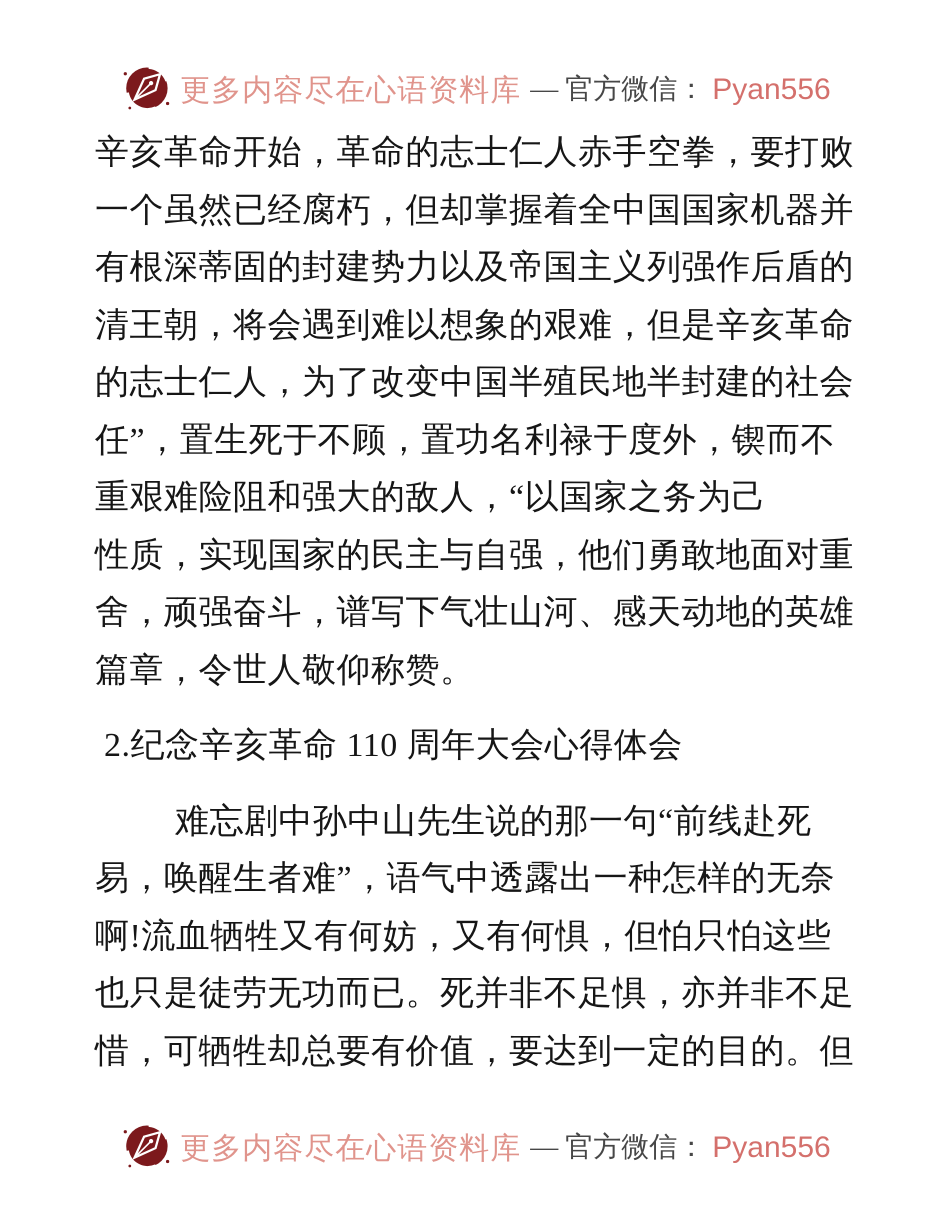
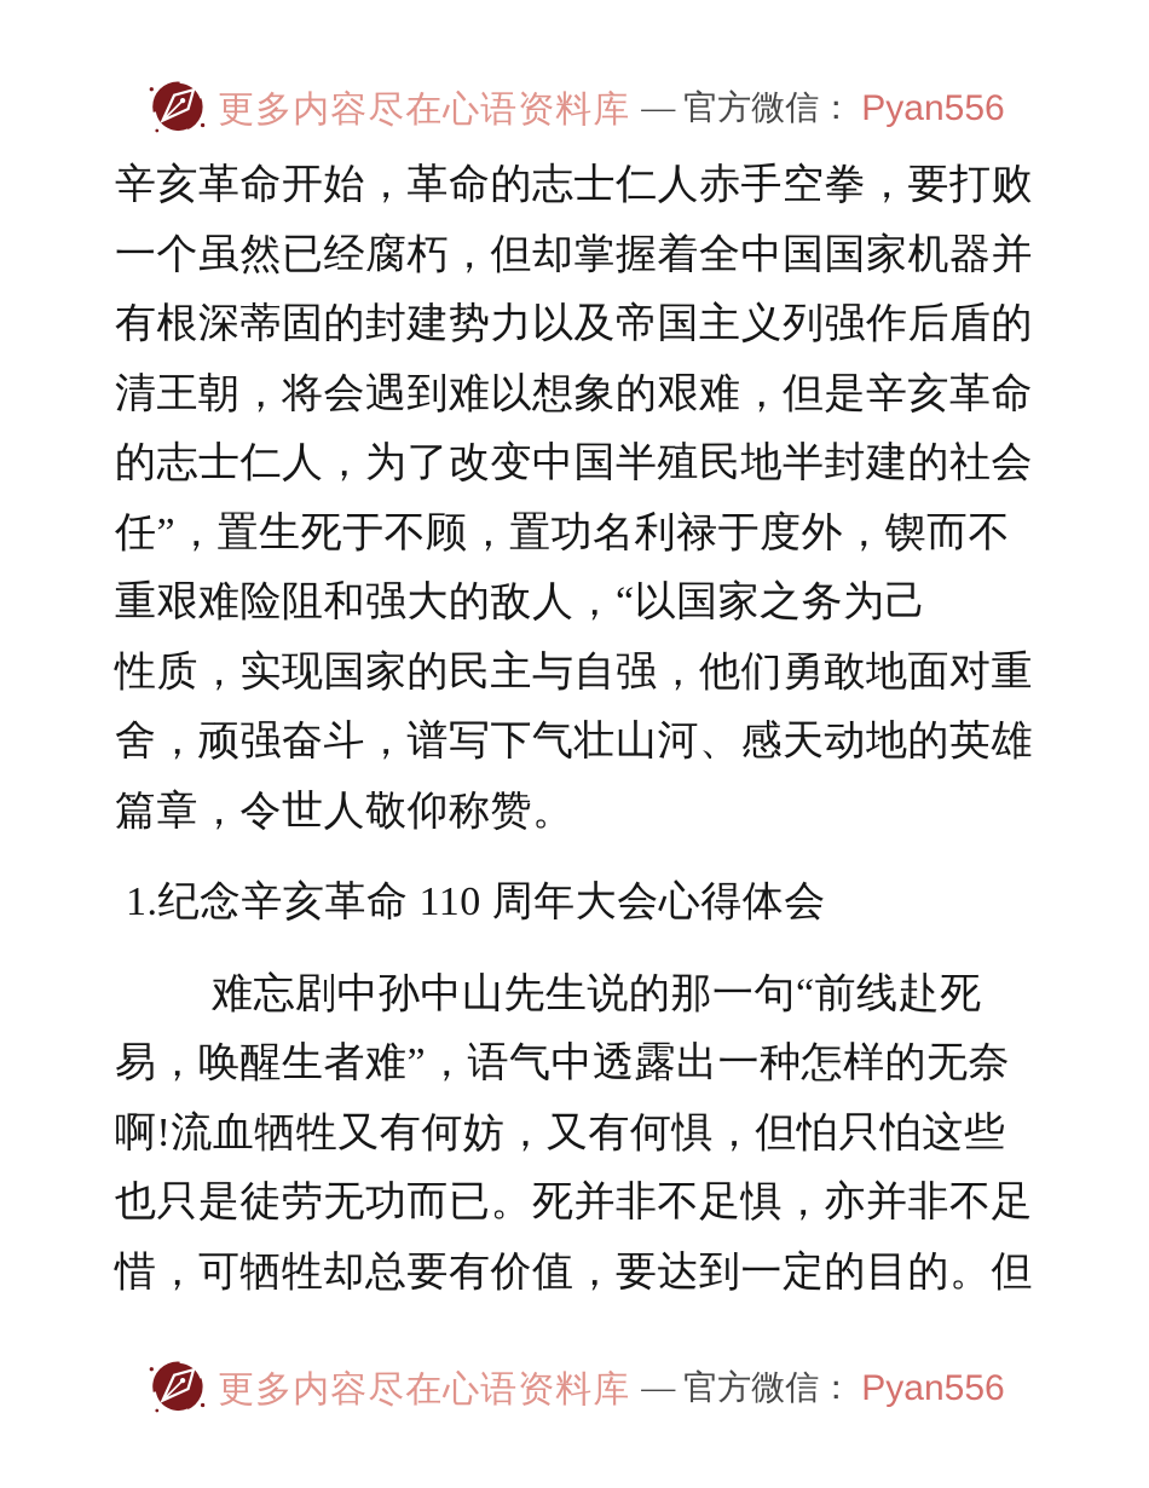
  更多内容尽在心语资料库
  —
  官方微信：
  Pyan556
  辛亥革命开始，革命的志士仁人赤手空拳，要打败
  一个虽然已经腐朽，但却掌握着全中国国家机器并
  有根深蒂固的封建势力以及帝国主义列强作后盾的
  清王朝，将会遇到难以想象的艰难，但是辛亥革命
  的志士仁人，为了改变中国半殖民地半封建的社会
  任”，置生死于不顾，置功名利禄于度外，锲而不
  重艰难险阻和强大的敌人，“以国家之务为己
  性质，实现国家的民主与自强，他们勇敢地面对重
  舍，顽强奋斗，谱写下气壮山河、感天动地的英雄
  篇章，令世人敬仰称赞。
- 2.纪念辛亥革命 110 周年大会心得体会
+ 1.纪念辛亥革命 110 周年大会心得体会
  难忘剧中孙中山先生说的那一句“前线赴死
  易，唤醒生者难”，语气中透露出一种怎样的无奈
  啊!流血牺牲又有何妨，又有何惧，但怕只怕这些
  也只是徒劳无功而已。死并非不足惧，亦并非不足
  惜，可牺牲却总要有价值，要达到一定的目的。但
  更多内容尽在心语资料库
  —
  官方微信：
  Pyan556
